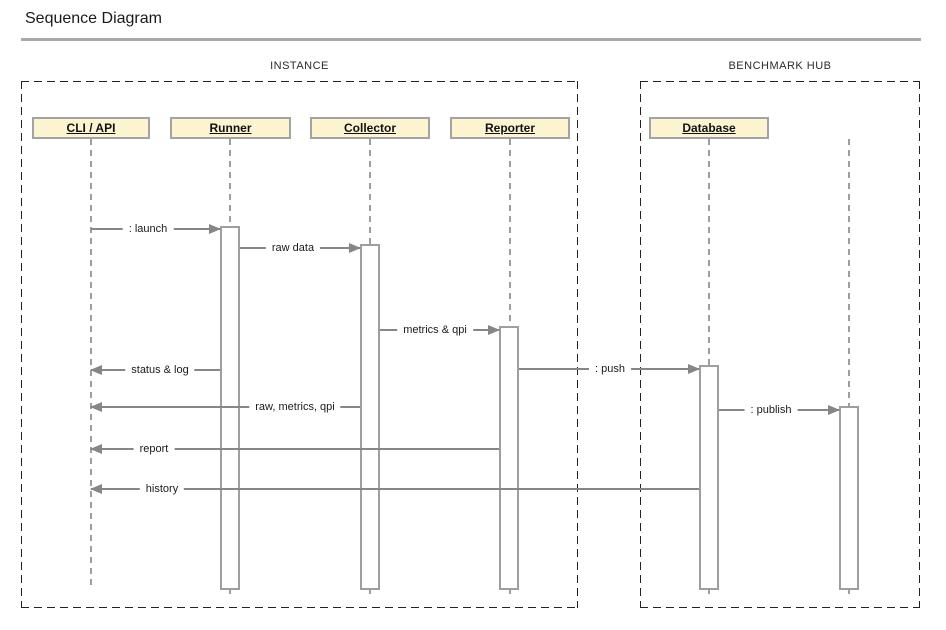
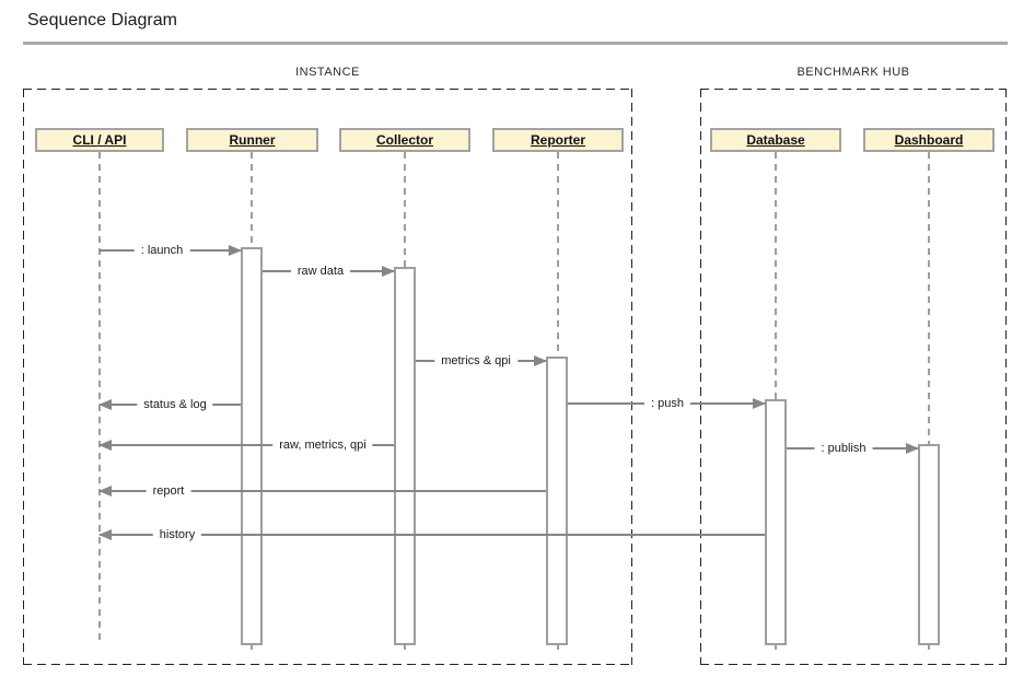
  Sequence Diagram
  INSTANCE
  BENCHMARK HUB
  CLI / API
  Runner
  Collector
  Reporter
  Database
+ Dashboard
  : launch
  raw data
  metrics & qpi
  : push
  status & log
  raw, metrics, qpi
  : publish
  report
  history
